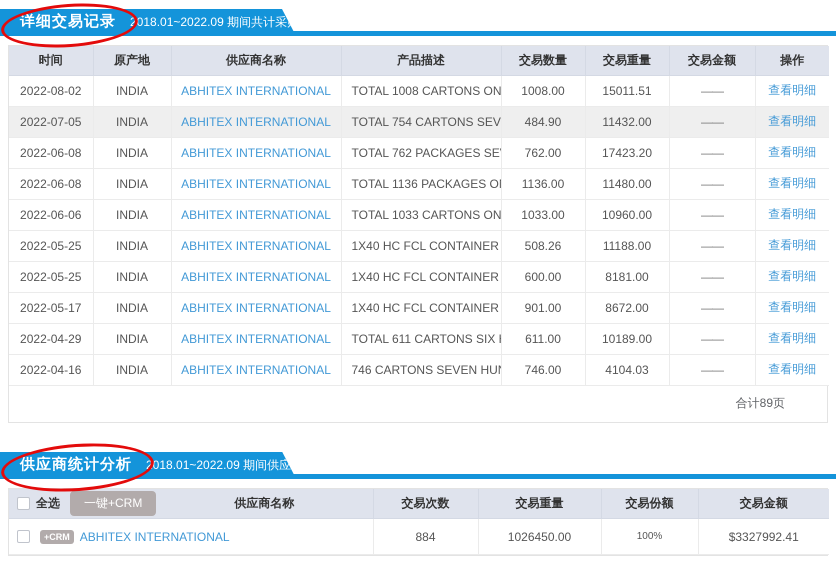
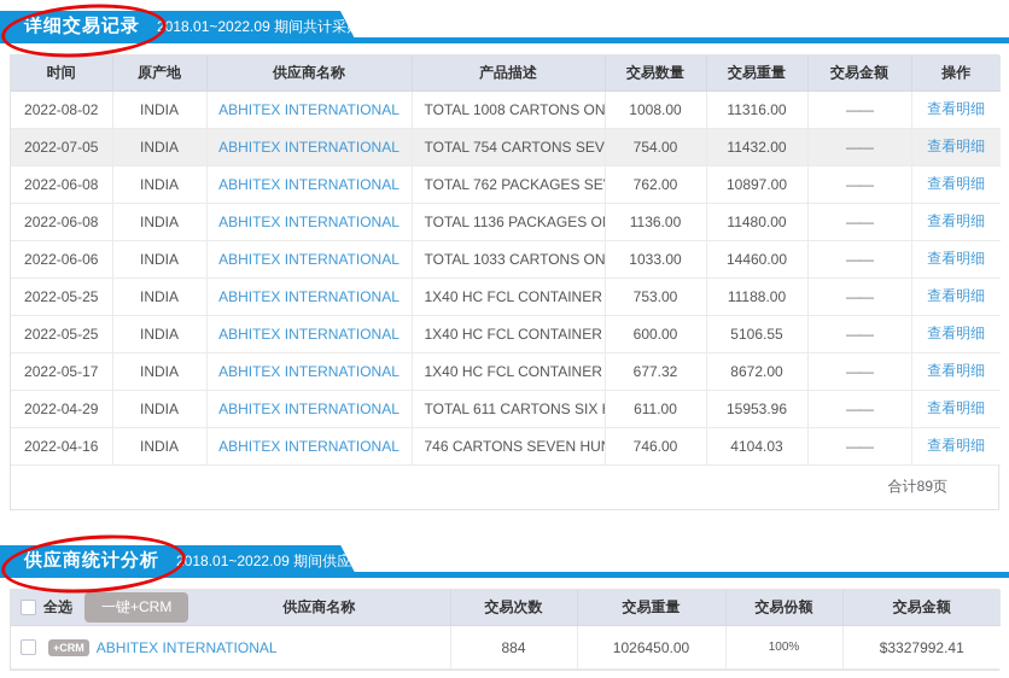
  详细交易记录
  2018.01~2022.09 期间共计采
  时间	原产地	供应商名称	产品描述	交易数量	交易重量	交易金额	操作
- 2022-08-02	INDIA	ABHITEX INTERNATIONAL	TOTAL 1008 CARTONS ON	1008.00	15011.51	——	查看明细
+ 2022-08-02	INDIA	ABHITEX INTERNATIONAL	TOTAL 1008 CARTONS ON	1008.00	11316.00	——	查看明细
- 2022-07-05	INDIA	ABHITEX INTERNATIONAL	TOTAL 754 CARTONS SEV	484.90	11432.00	——	查看明细
+ 2022-07-05	INDIA	ABHITEX INTERNATIONAL	TOTAL 754 CARTONS SEV	754.00	11432.00	——	查看明细
- 2022-06-08	INDIA	ABHITEX INTERNATIONAL	TOTAL 762 PACKAGES SE	762.00	17423.20	——	查看明细
+ 2022-06-08	INDIA	ABHITEX INTERNATIONAL	TOTAL 762 PACKAGES SE	762.00	10897.00	——	查看明细
  2022-06-08	INDIA	ABHITEX INTERNATIONAL	TOTAL 1136 PACKAGES O	1136.00	11480.00	——	查看明细
- 2022-06-06	INDIA	ABHITEX INTERNATIONAL	TOTAL 1033 CARTONS ON	1033.00	10960.00	——	查看明细
+ 2022-06-06	INDIA	ABHITEX INTERNATIONAL	TOTAL 1033 CARTONS ON	1033.00	14460.00	——	查看明细
- 2022-05-25	INDIA	ABHITEX INTERNATIONAL	1X40 HC FCL CONTAINER	508.26	11188.00	——	查看明细
+ 2022-05-25	INDIA	ABHITEX INTERNATIONAL	1X40 HC FCL CONTAINER	753.00	11188.00	——	查看明细
- 2022-05-25	INDIA	ABHITEX INTERNATIONAL	1X40 HC FCL CONTAINER	600.00	8181.00	——	查看明细
+ 2022-05-25	INDIA	ABHITEX INTERNATIONAL	1X40 HC FCL CONTAINER	600.00	5106.55	——	查看明细
- 2022-05-17	INDIA	ABHITEX INTERNATIONAL	1X40 HC FCL CONTAINER	901.00	8672.00	——	查看明细
+ 2022-05-17	INDIA	ABHITEX INTERNATIONAL	1X40 HC FCL CONTAINER	677.32	8672.00	——	查看明细
- 2022-04-29	INDIA	ABHITEX INTERNATIONAL	TOTAL 611 CARTONS SIX	611.00	10189.00	——	查看明细
+ 2022-04-29	INDIA	ABHITEX INTERNATIONAL	TOTAL 611 CARTONS SIX	611.00	15953.96	——	查看明细
  2022-04-16	INDIA	ABHITEX INTERNATIONAL	746 CARTONS SEVEN HU	746.00	4104.03	——	查看明细
  合计89页
  供应商统计分析
  2018.01~2022.09 期间供应
  全选 一键+CRM 供应商名称	交易次数	交易重量	交易份额	交易金额
  +CRM ABHITEX INTERNATIONAL	884	1026450.00	100%	$3327992.41
